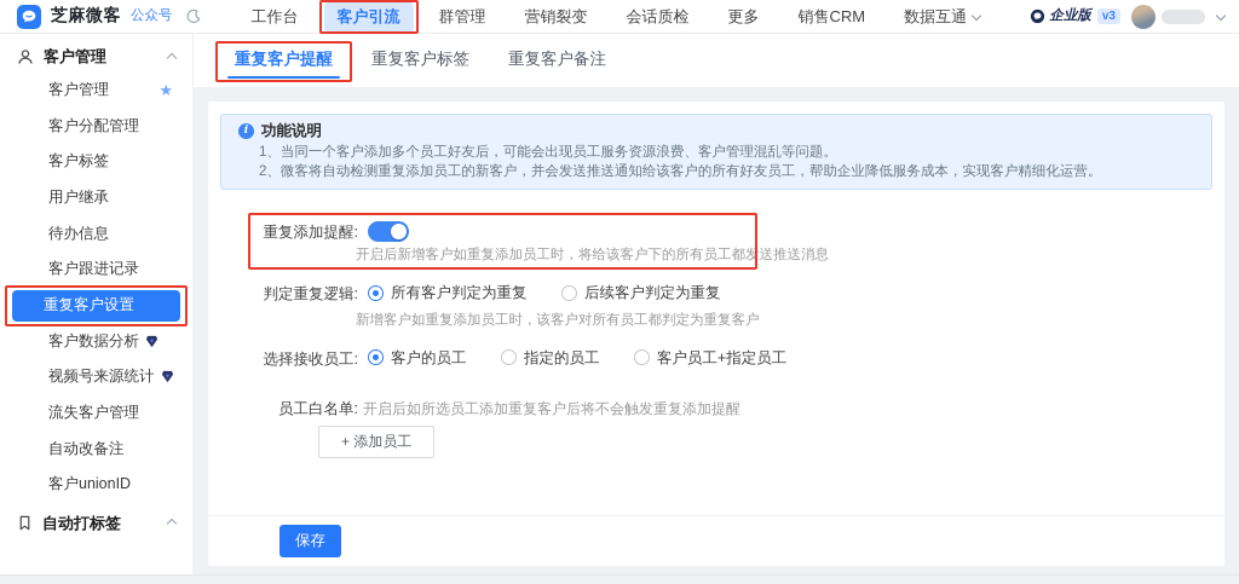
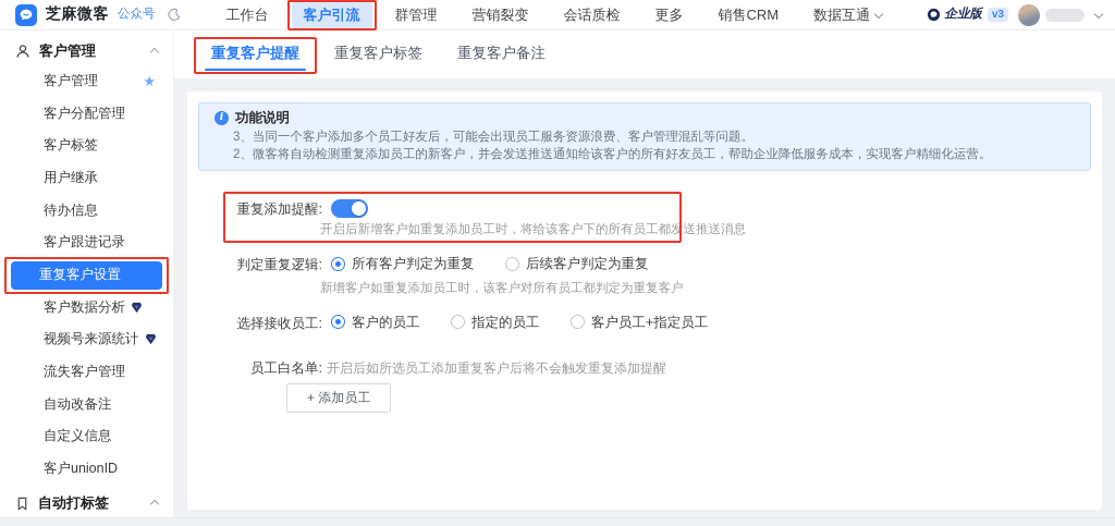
  芝麻微客
  公众号
  工作台
  客户引流
  群管理
  营销裂变
  会话质检
  更多
  销售CRM
  数据互通
  企业版
  v3
  客户管理
  客户管理
  ★
  客户分配管理
  客户标签
  用户继承
  待办信息
  客户跟进记录
  重复客户设置
  客户数据分析
  视频号来源统计
  流失客户管理
  自动改备注
+ 自定义信息
  客户unionID
  自动打标签
  重复客户提醒
  重复客户标签
  重复客户备注
  i
  功能说明
- 1、当同一个客户添加多个员工好友后，可能会出现员工服务资源浪费、客户管理混乱等问题。
+ 3、当同一个客户添加多个员工好友后，可能会出现员工服务资源浪费、客户管理混乱等问题。
  2、微客将自动检测重复添加员工的新客户，并会发送推送通知给该客户的所有好友员工，帮助企业降低服务成本，实现客户精细化运营。
  重复添加提醒:
  开启后新增客户如重复添加员工时，将给该客户下的所有员工都发送推送消息
  判定重复逻辑:
  所有客户判定为重复
  后续客户判定为重复
  新增客户如重复添加员工时，该客户对所有员工都判定为重复客户
  选择接收员工:
  客户的员工
  指定的员工
  客户员工+指定员工
  员工白名单:
  开启后如所选员工添加重复客户后将不会触发重复添加提醒
  + 添加员工
- 保存
